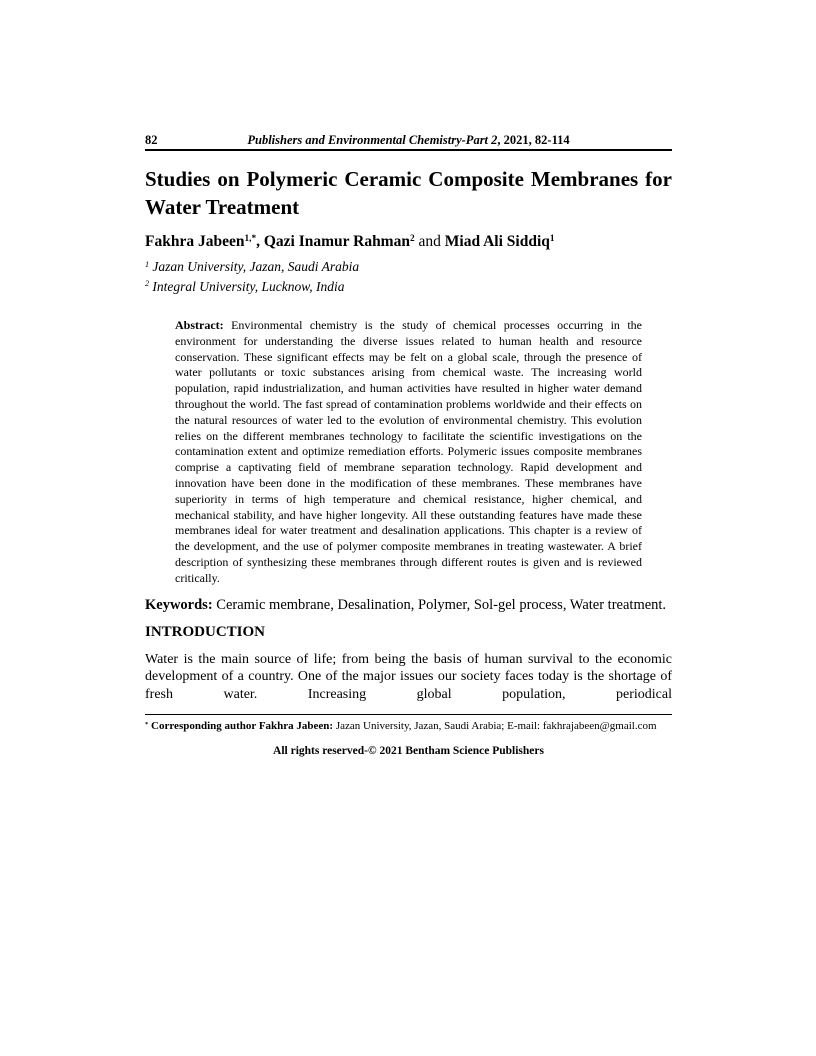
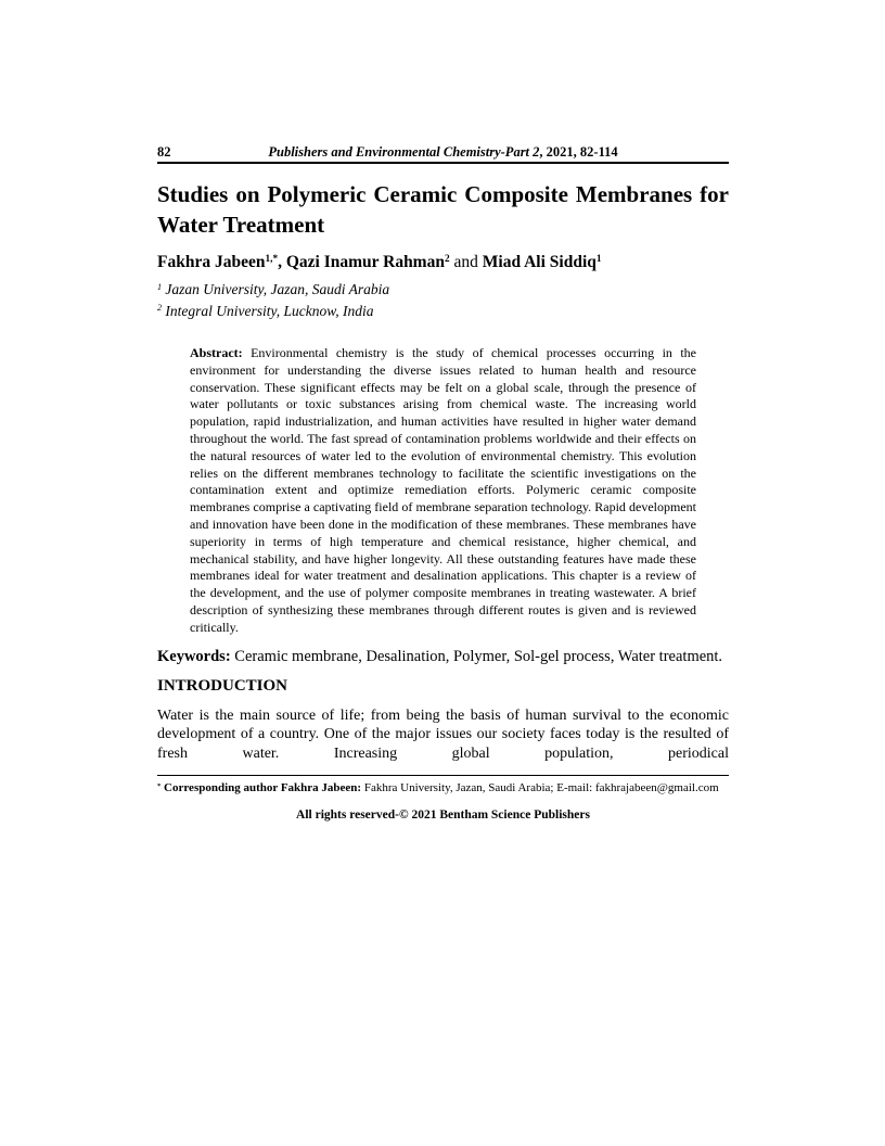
  82
  Publishers and Environmental Chemistry-Part 2, 2021, 82-114
  Studies on Polymeric Ceramic Composite Membranes for Water Treatment
  Fakhra Jabeen1,*, Qazi Inamur Rahman2 and Miad Ali Siddiq1
  1 Jazan University, Jazan, Saudi Arabia
  2 Integral University, Lucknow, India
- Abstract: Environmental chemistry is the study of chemical processes occurring in the environment for understanding the diverse issues related to human health and resource conservation. These significant effects may be felt on a global scale, through the presence of water pollutants or toxic substances arising from chemical waste. The increasing world population, rapid industrialization, and human activities have resulted in higher water demand throughout the world. The fast spread of contamination problems worldwide and their effects on the natural resources of water led to the evolution of environmental chemistry. This evolution relies on the different membranes technology to facilitate the scientific investigations on the contamination extent and optimize remediation efforts. Polymeric issues composite membranes comprise a captivating field of membrane separation technology. Rapid development and innovation have been done in the modification of these membranes. These membranes have superiority in terms of high temperature and chemical resistance, higher chemical, and mechanical stability, and have higher longevity. All these outstanding features have made these membranes ideal for water treatment and desalination applications. This chapter is a review of the development, and the use of polymer composite membranes in treating wastewater. A brief description of synthesizing these membranes through different routes is given and is reviewed critically.
+ Abstract: Environmental chemistry is the study of chemical processes occurring in the environment for understanding the diverse issues related to human health and resource conservation. These significant effects may be felt on a global scale, through the presence of water pollutants or toxic substances arising from chemical waste. The increasing world population, rapid industrialization, and human activities have resulted in higher water demand throughout the world. The fast spread of contamination problems worldwide and their effects on the natural resources of water led to the evolution of environmental chemistry. This evolution relies on the different membranes technology to facilitate the scientific investigations on the contamination extent and optimize remediation efforts. Polymeric ceramic composite membranes comprise a captivating field of membrane separation technology. Rapid development and innovation have been done in the modification of these membranes. These membranes have superiority in terms of high temperature and chemical resistance, higher chemical, and mechanical stability, and have higher longevity. All these outstanding features have made these membranes ideal for water treatment and desalination applications. This chapter is a review of the development, and the use of polymer composite membranes in treating wastewater. A brief description of synthesizing these membranes through different routes is given and is reviewed critically.
  Keywords: Ceramic membrane, Desalination, Polymer, Sol-gel process, Water treatment.
  INTRODUCTION
- Water is the main source of life; from being the basis of human survival to the economic development of a country. One of the major issues our society faces today is the shortage of fresh water. Increasing global population, periodical
+ Water is the main source of life; from being the basis of human survival to the economic development of a country. One of the major issues our society faces today is the resulted of fresh water. Increasing global population, periodical
- Corresponding author Fakhra Jabeen: Jazan University, Jazan, Saudi Arabia; E-mail: fakhrajabeen@gmail.com
+ Corresponding author Fakhra Jabeen: Fakhra University, Jazan, Saudi Arabia; E-mail: fakhrajabeen@gmail.com
  All rights reserved-© 2021 Bentham Science Publishers
